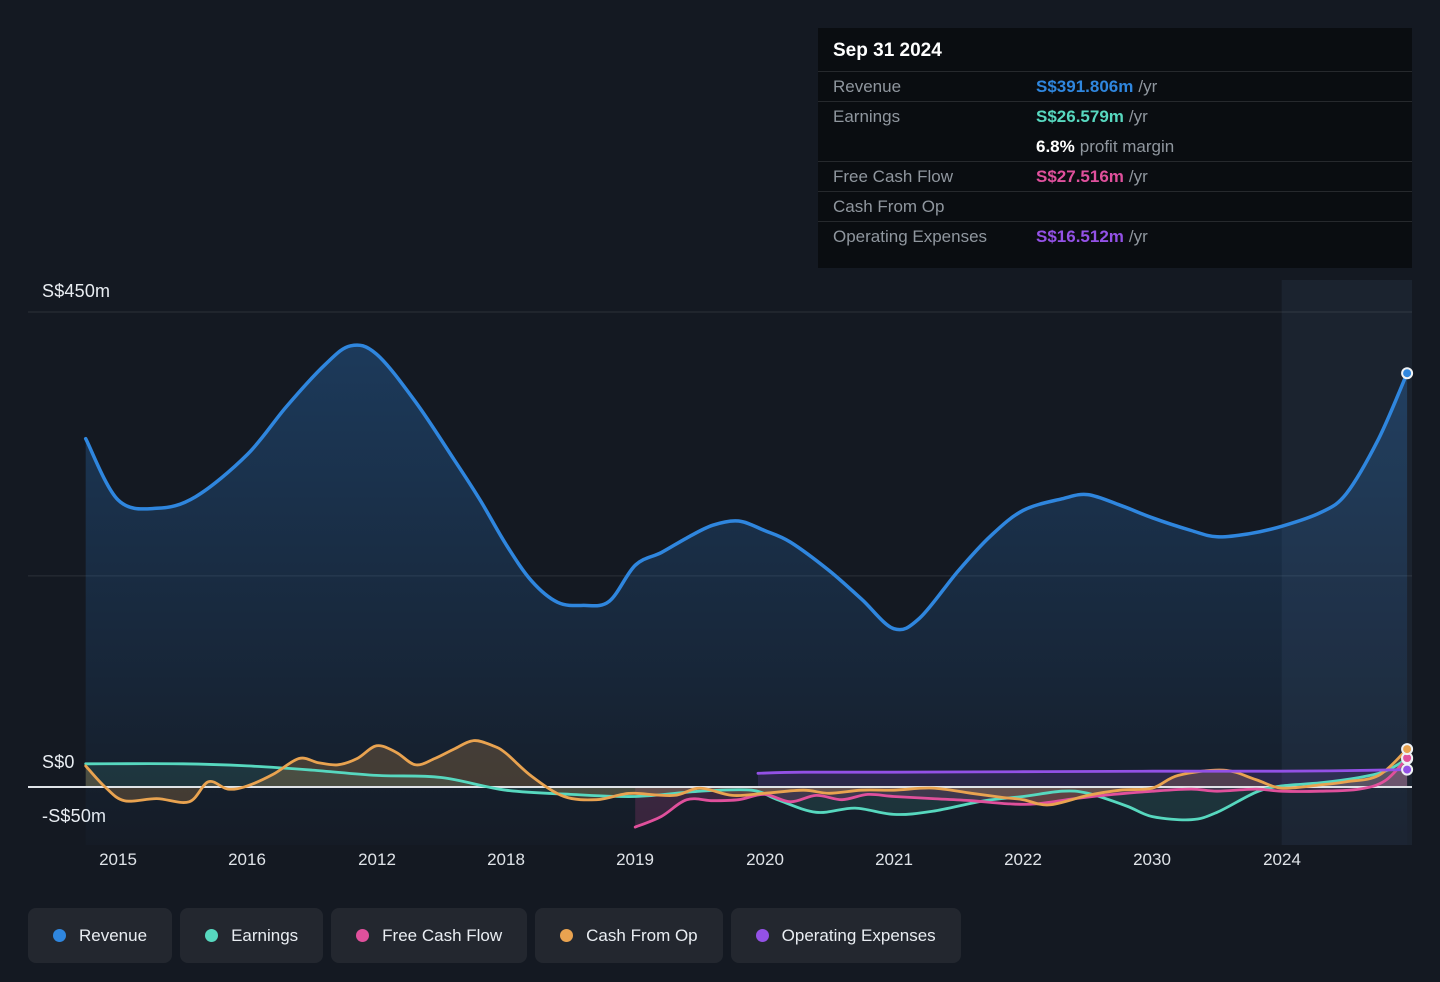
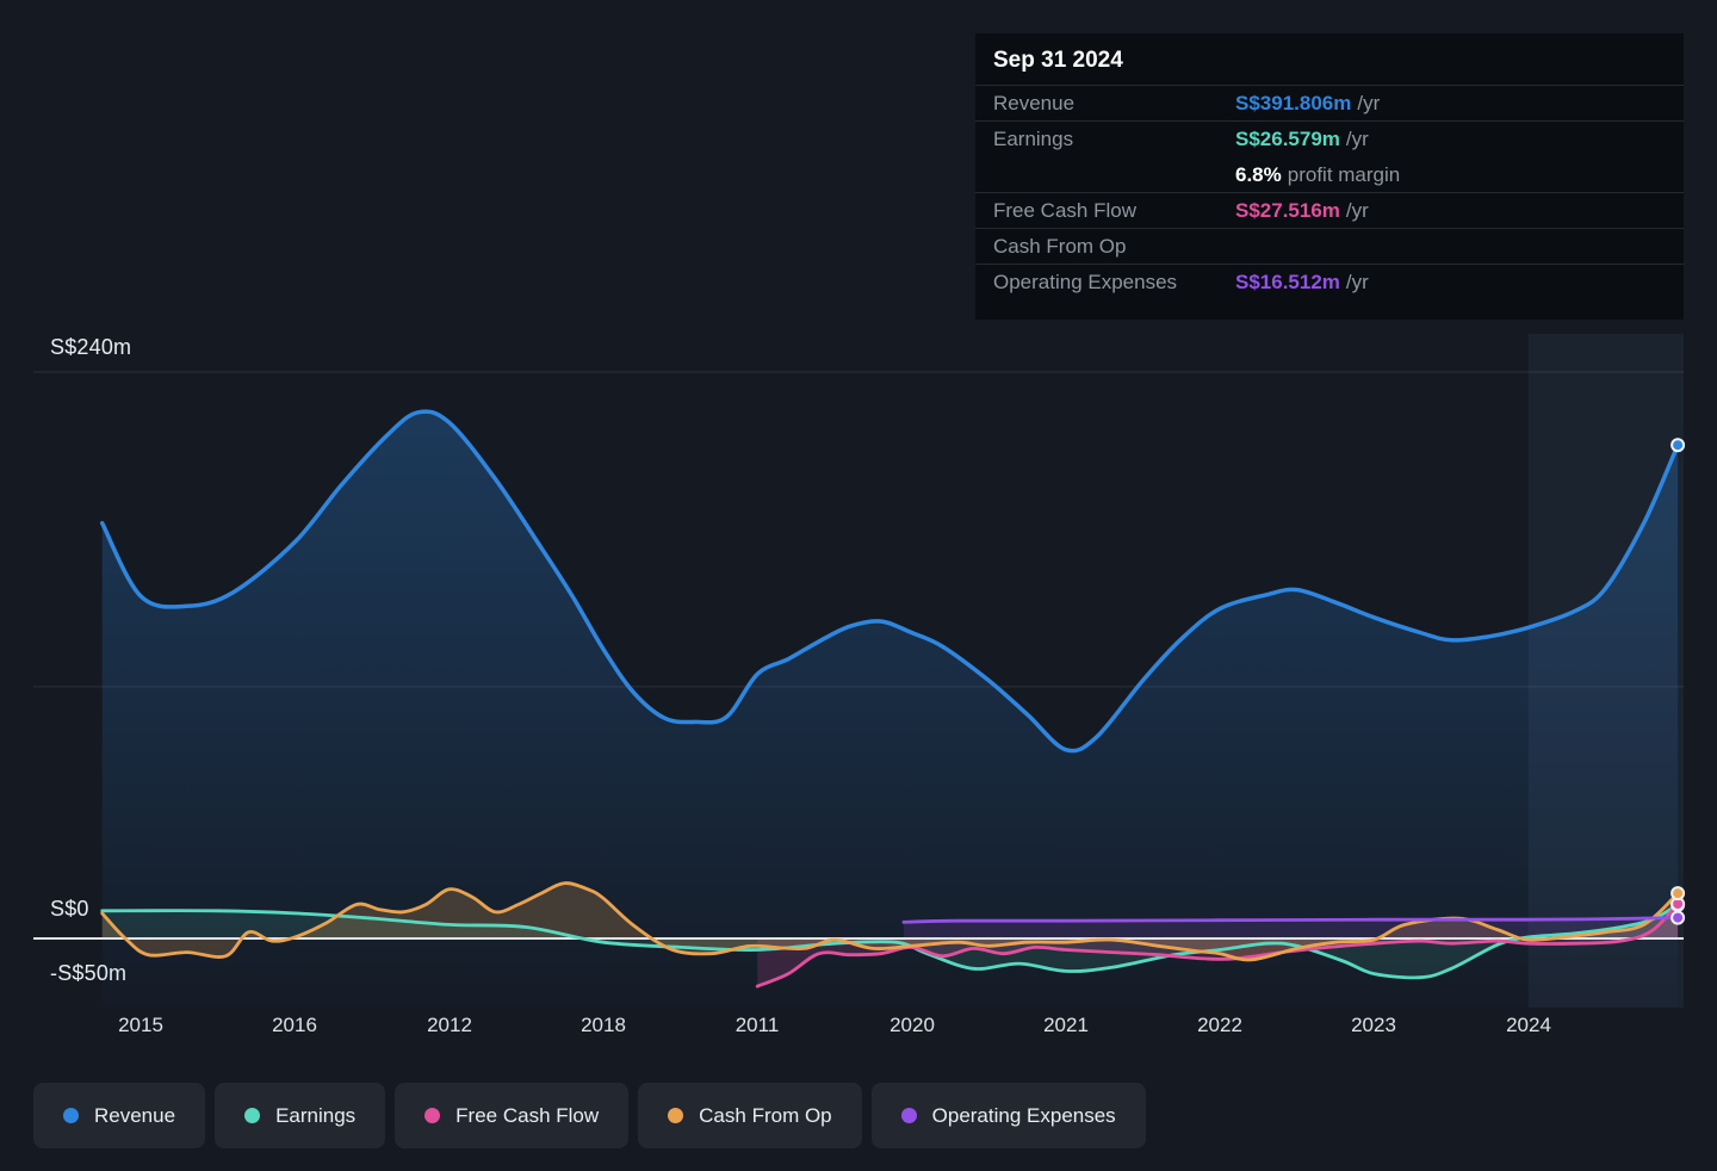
- S$450m
+ S$240m
  S$0
  2015
  2016
  2012
  2018
- 2019
+ 2011
  2020
  2021
  2022
- 2030
+ 2023
  2024
  Sep 31 2024
  Revenue
  S$391.806m /yr
  Earnings
  S$26.579m /yr
  6.8% profit margin
  Free Cash Flow
  S$27.516m /yr
  Cash From Op
  Operating Expenses
  S$16.512m /yr
  Revenue
  Earnings
  Free Cash Flow
  Cash From Op
  Operating Expenses
